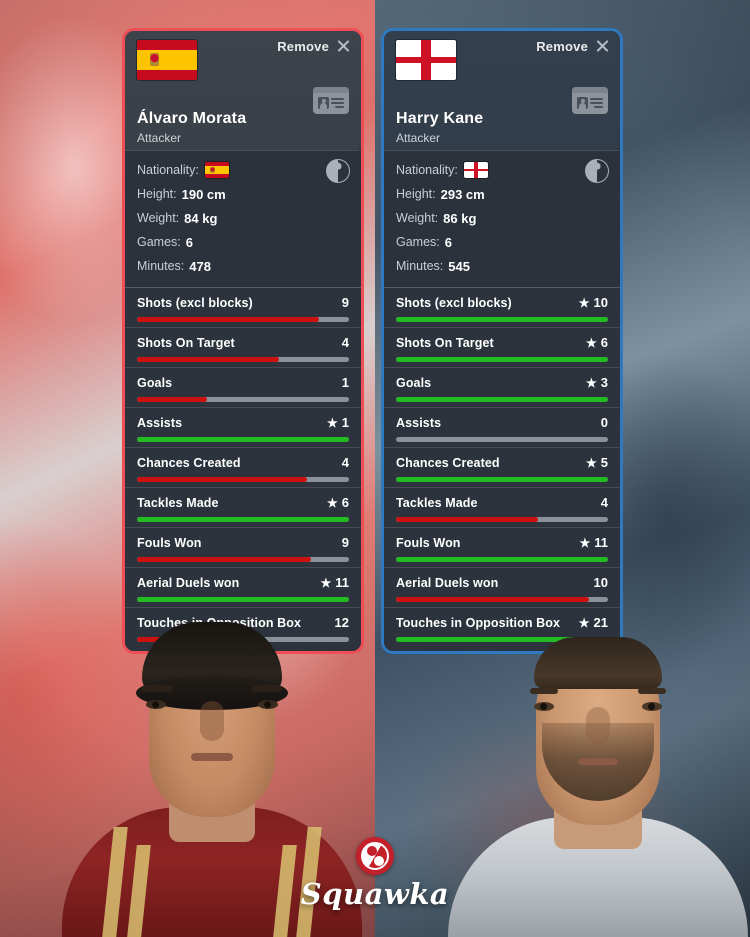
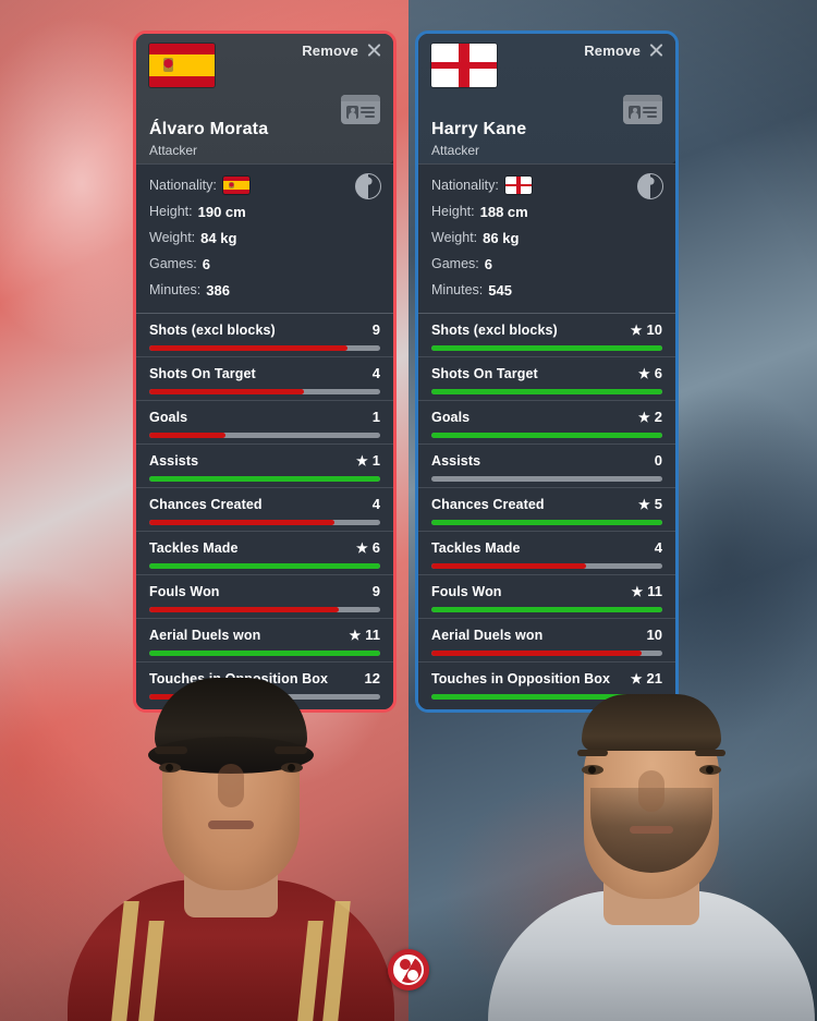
  Remove
  Álvaro Morata
  Attacker
  Nationality:
  Height:
  190 cm
  Weight:
  84 kg
  Games:
  6
  Minutes:
- 478
+ 386
  Shots (excl blocks)
  9
  Shots On Target
  4
  Goals
  1
  Assists
  ★
  1
  Chances Created
  4
  Tackles Made
  ★
  6
  Fouls Won
  9
  Aerial Duels won
  ★
  11
  12
  Remove
  Harry Kane
  Attacker
  Nationality:
  Height:
- 293 cm
+ 188 cm
  Weight:
  86 kg
  Games:
  6
  Minutes:
  545
  Shots (excl blocks)
  ★
  10
  Shots On Target
  ★
  6
  Goals
  ★
- 3
+ 2
  Assists
  0
  Chances Created
  ★
  5
  Tackles Made
  4
  Fouls Won
  ★
  11
  Aerial Duels won
  10
  Touches in Opposition Box
  ★
  21
- Squawka
